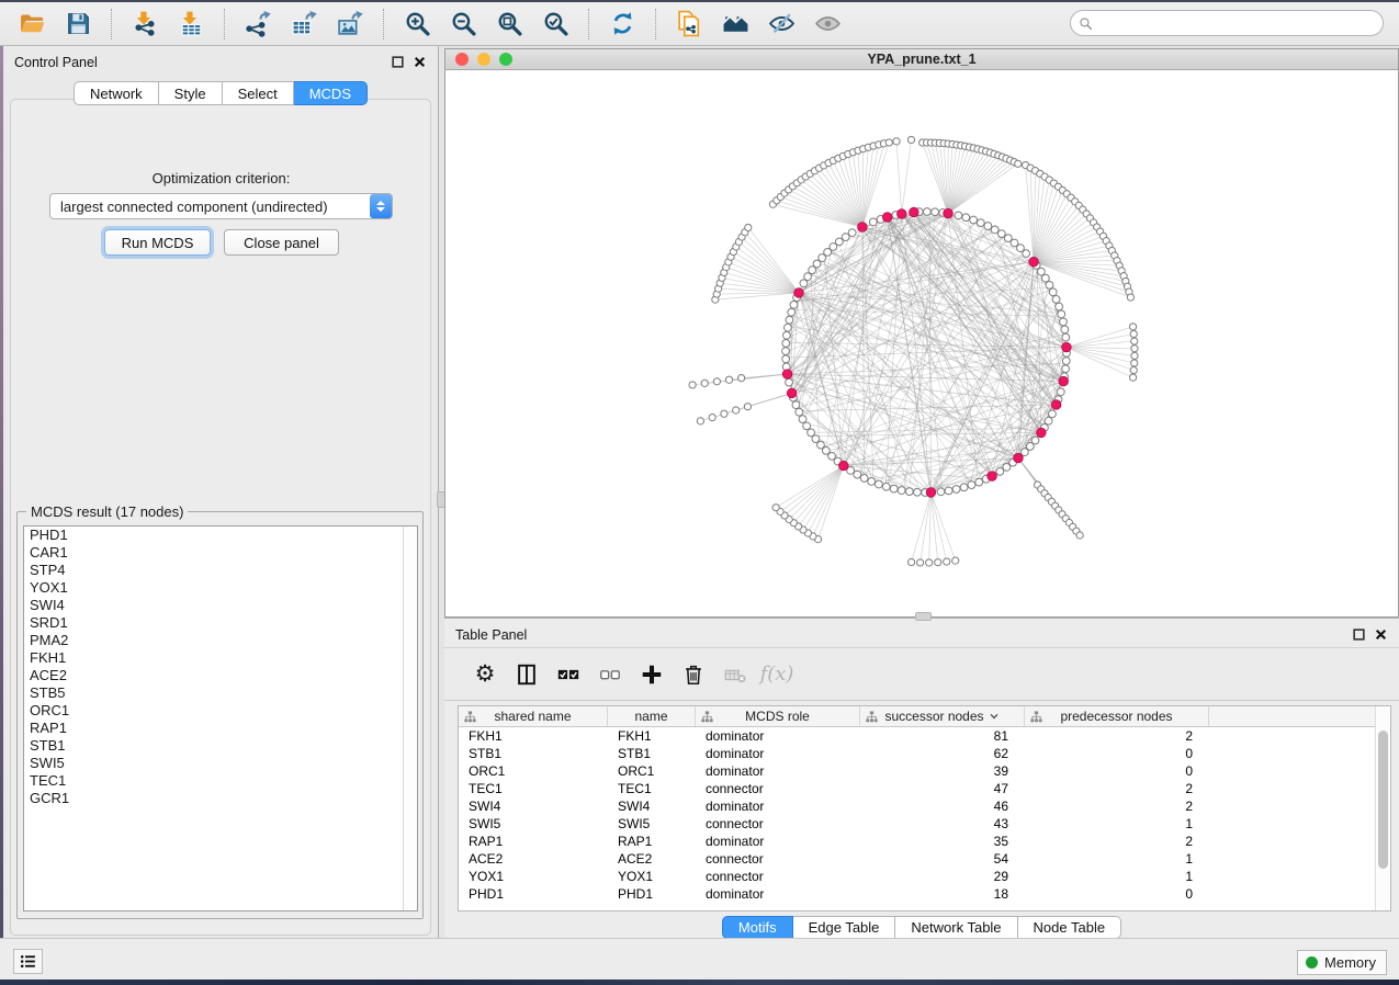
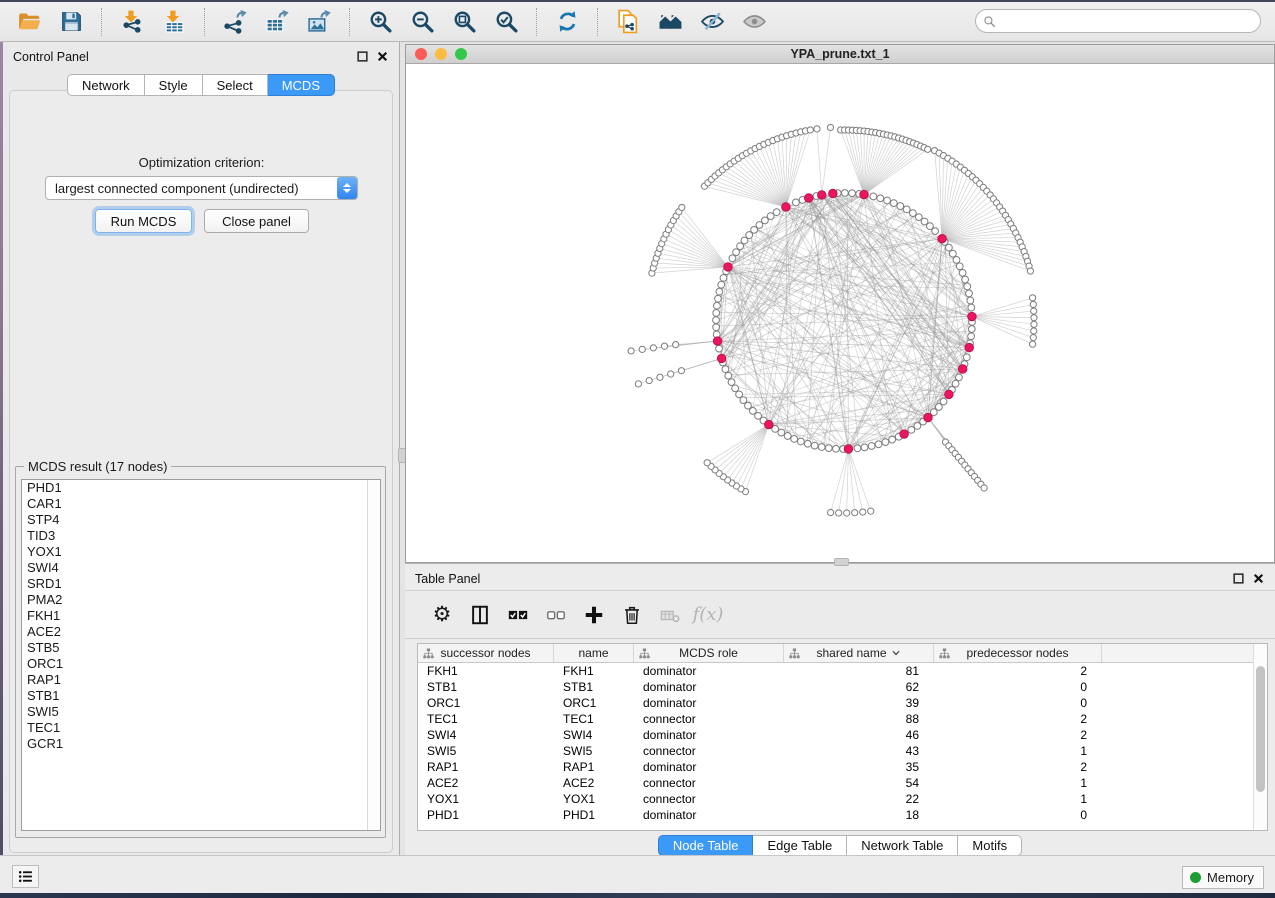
  Control Panel
  Network
  Style
  Select
  MCDS
  Optimization criterion:
  largest connected component (undirected)
  Run MCDS
  Close panel
  MCDS result (17 nodes)
  PHD1
  CAR1
  STP4
+ TID3
  YOX1
  SWI4
  SRD1
  PMA2
  FKH1
  ACE2
  STB5
  ORC1
  RAP1
  STB1
  SWI5
  TEC1
  GCR1
  YPA_prune.txt_1
  Table Panel
  ⚙
  f(x)
- shared name
+ successor nodes
  name
  MCDS role
- successor nodes
+ shared name
  predecessor nodes
  FKH1
  FKH1
  dominator
  81
  2
  STB1
  STB1
  dominator
  62
  0
  ORC1
  ORC1
  dominator
  39
  0
  TEC1
  TEC1
  connector
- 47
+ 88
  2
  SWI4
  SWI4
  dominator
  46
  2
  SWI5
  SWI5
  connector
  43
  1
  RAP1
  RAP1
  dominator
  35
  2
  ACE2
  ACE2
  connector
  54
  1
  YOX1
  YOX1
  connector
- 29
+ 22
  1
  PHD1
  PHD1
  dominator
  18
  0
- Motifs
+ Node Table
  Edge Table
  Network Table
- Node Table
+ Motifs
  Memory
